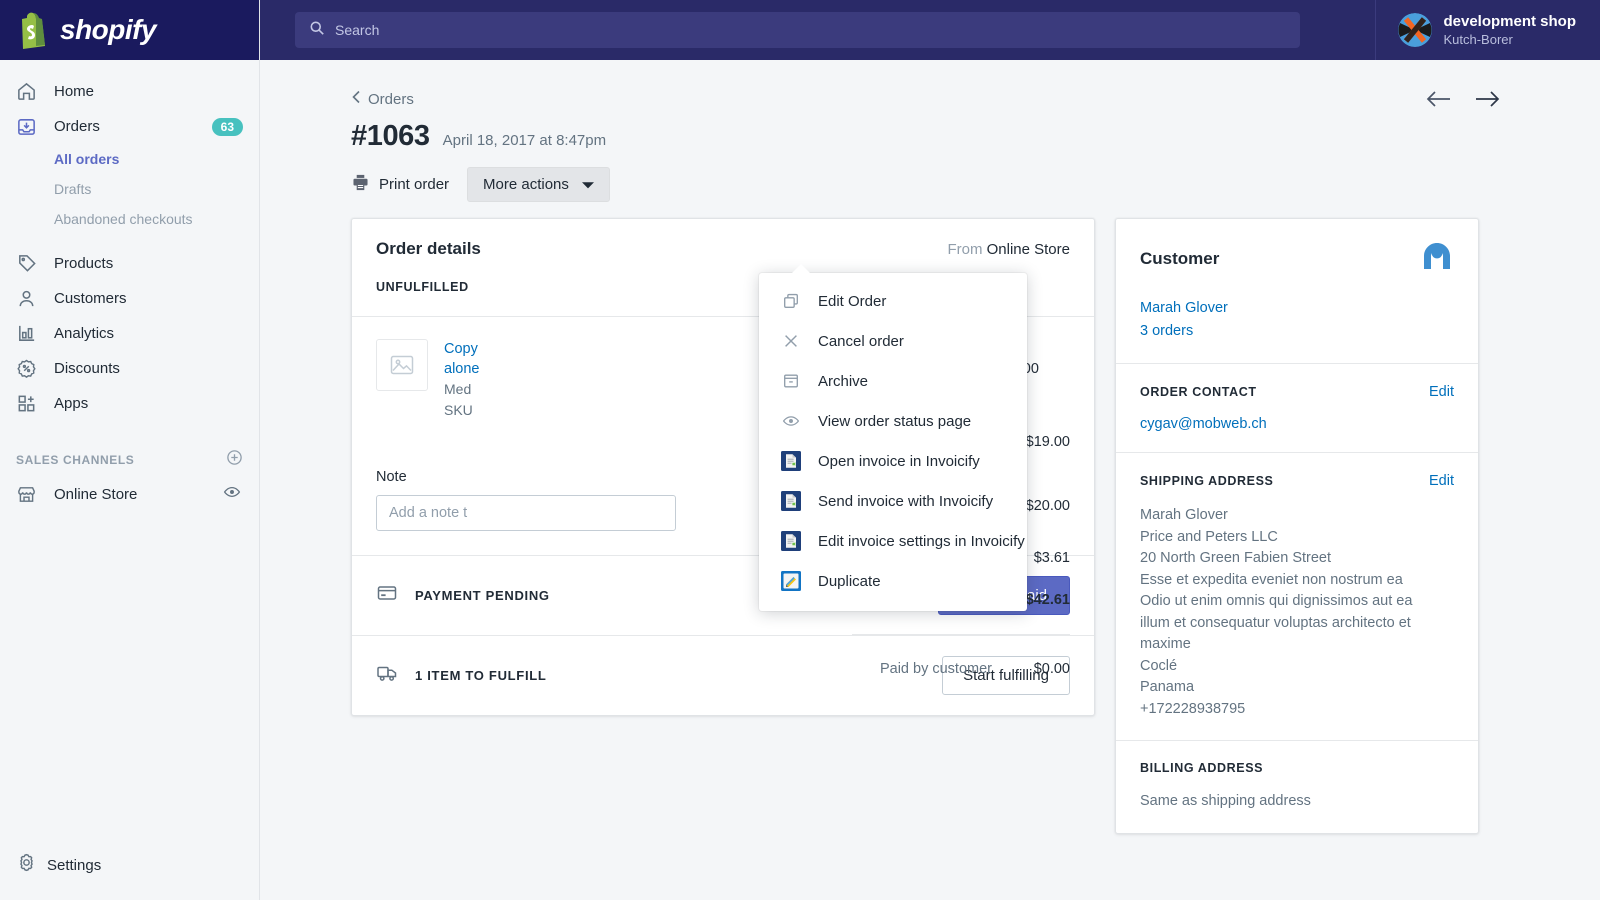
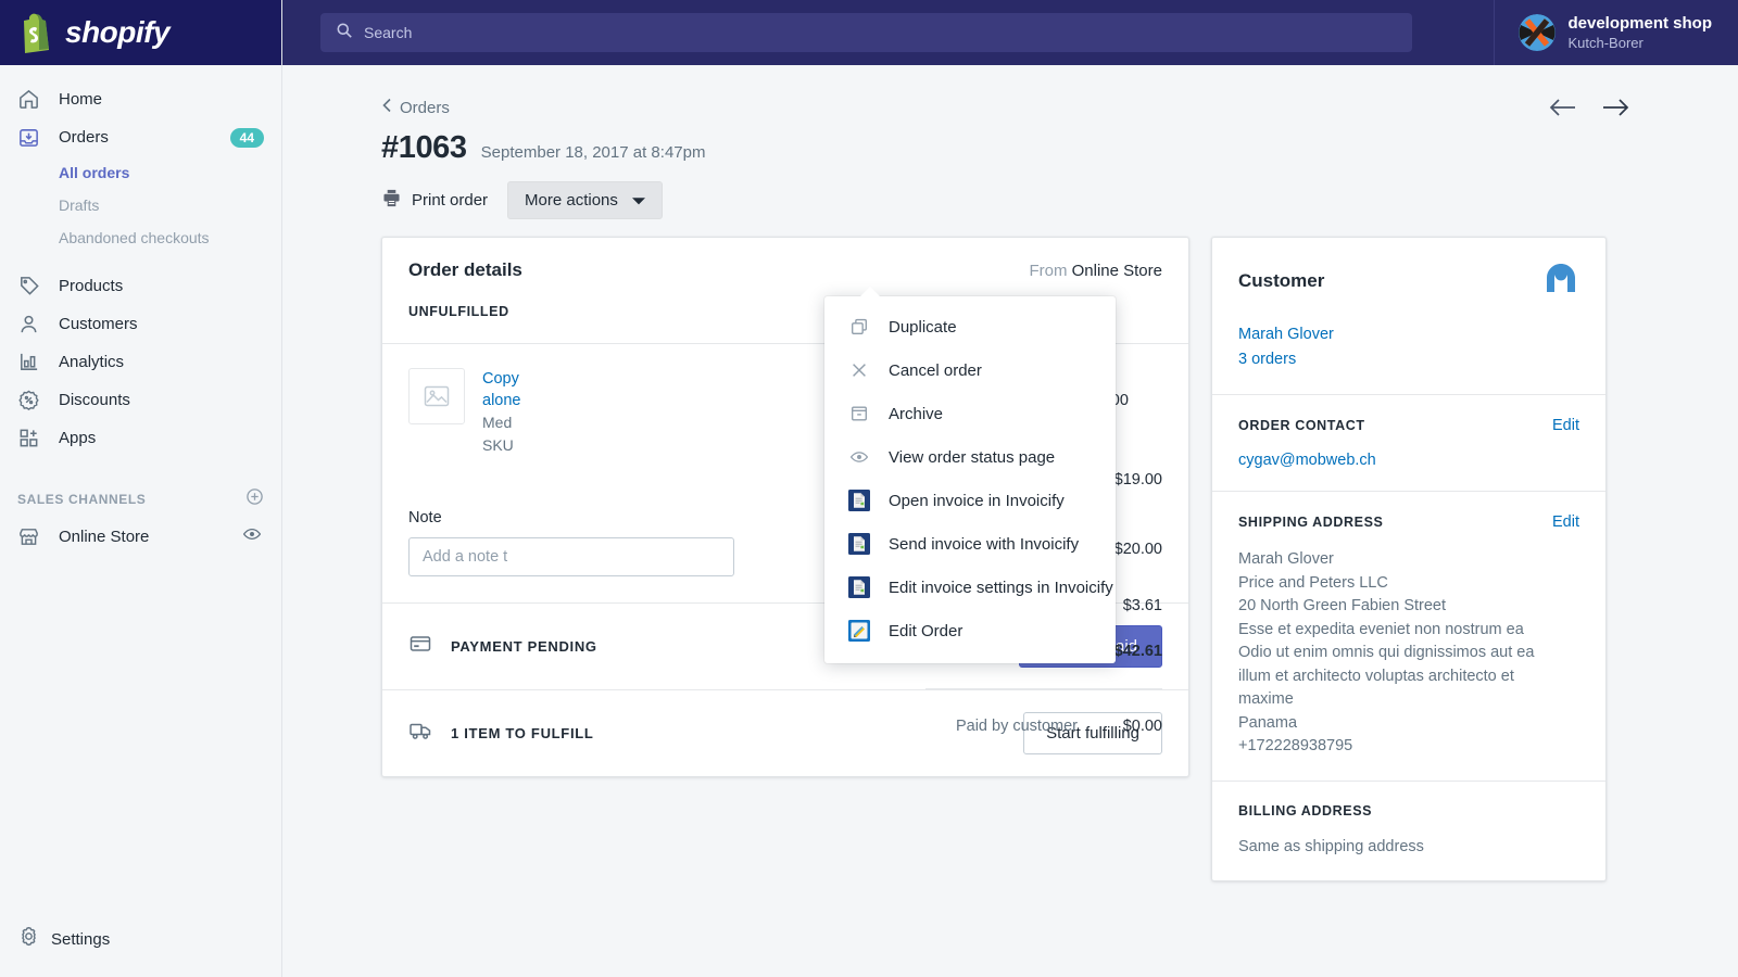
  shopify
  Home
  Orders
- 63
+ 44
  All orders
  Drafts
  Abandoned checkouts
  Products
  Customers
  Analytics
  Discounts
  Apps
  SALES CHANNELS
  Online Store
  Settings
  Search
  development shop
  Kutch-Borer
  Orders
  #1063
- April 18, 2017 at 8:47pm
+ September 18, 2017 at 8:47pm
  Print order
  More actions
  Order details
  From Online Store
  UNFULFILLED
  Copy
  alone
  Med
  SKU
  Note
  Add a note t
  $19.00
  $20.00
  $3.61
  $42.61
  Paid by customer
  $0.00
  PAYMENT PENDING
  1 ITEM TO FULFILL
  Start fulfilling
  Customer
  Marah Glover
  3 orders
  ORDER CONTACT
  Edit
  cygav@mobweb.ch
  SHIPPING ADDRESS
  Edit
  Marah Glover
  Price and Peters LLC
  20 North Green Fabien Street
  Esse et expedita eveniet non nostrum ea
  Odio ut enim omnis qui dignissimos aut ea
- illum et consequatur voluptas architecto et
+ illum et architecto voluptas architecto et
  maxime
- Coclé
  Panama
  +172228938795
  BILLING ADDRESS
  Same as shipping address
- Edit Order
+ Duplicate
  Cancel order
  Archive
  View order status page
  Open invoice in Invoicify
  Send invoice with Invoicify
  Edit invoice settings in Invoicify
- Duplicate
+ Edit Order
